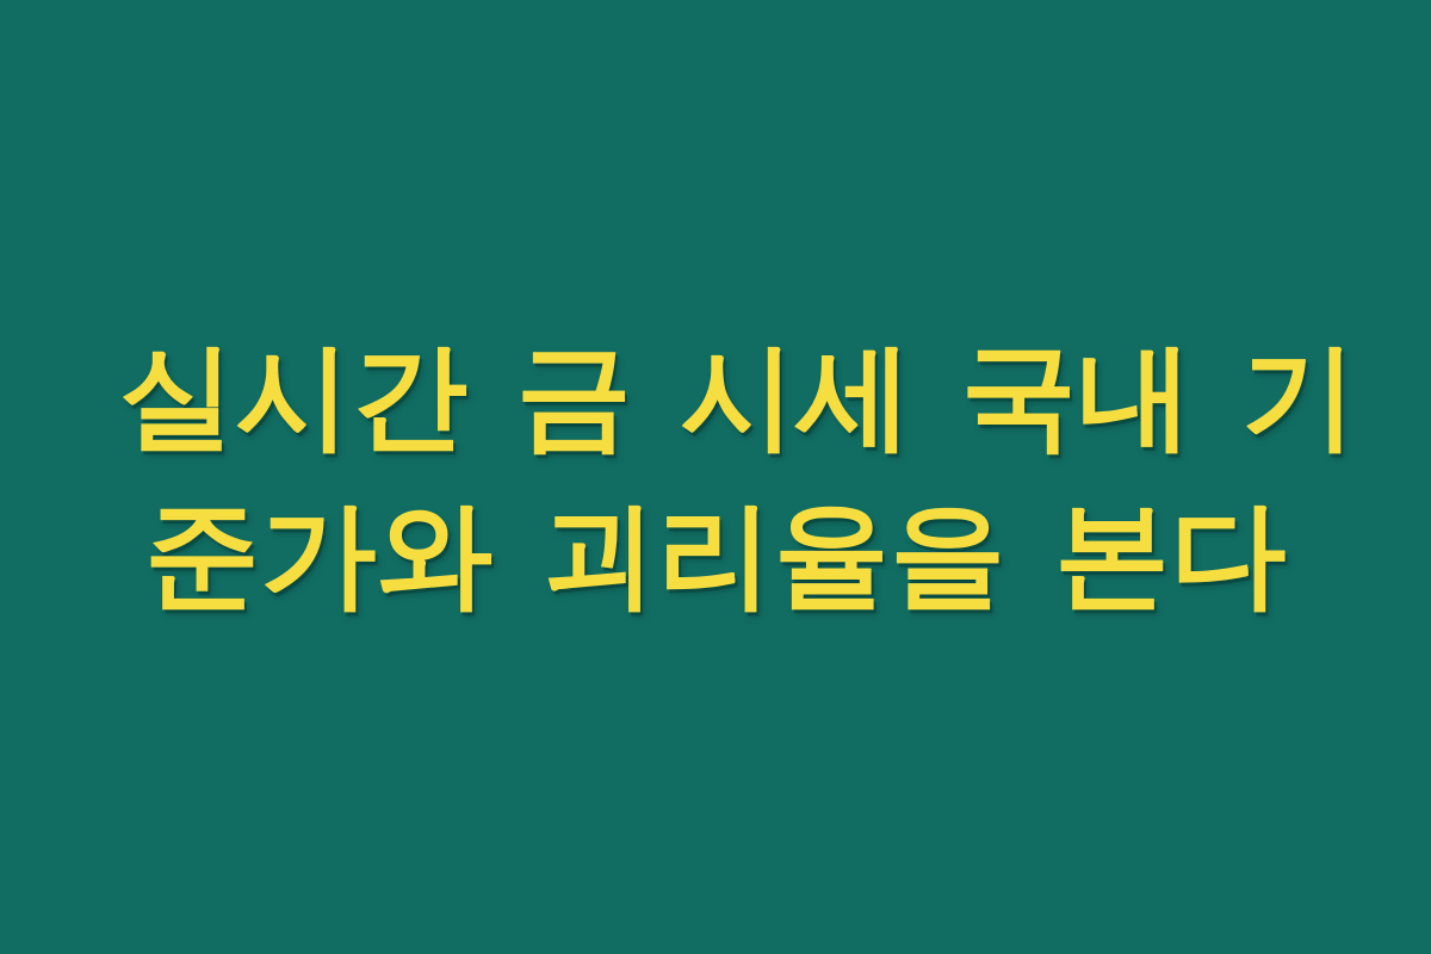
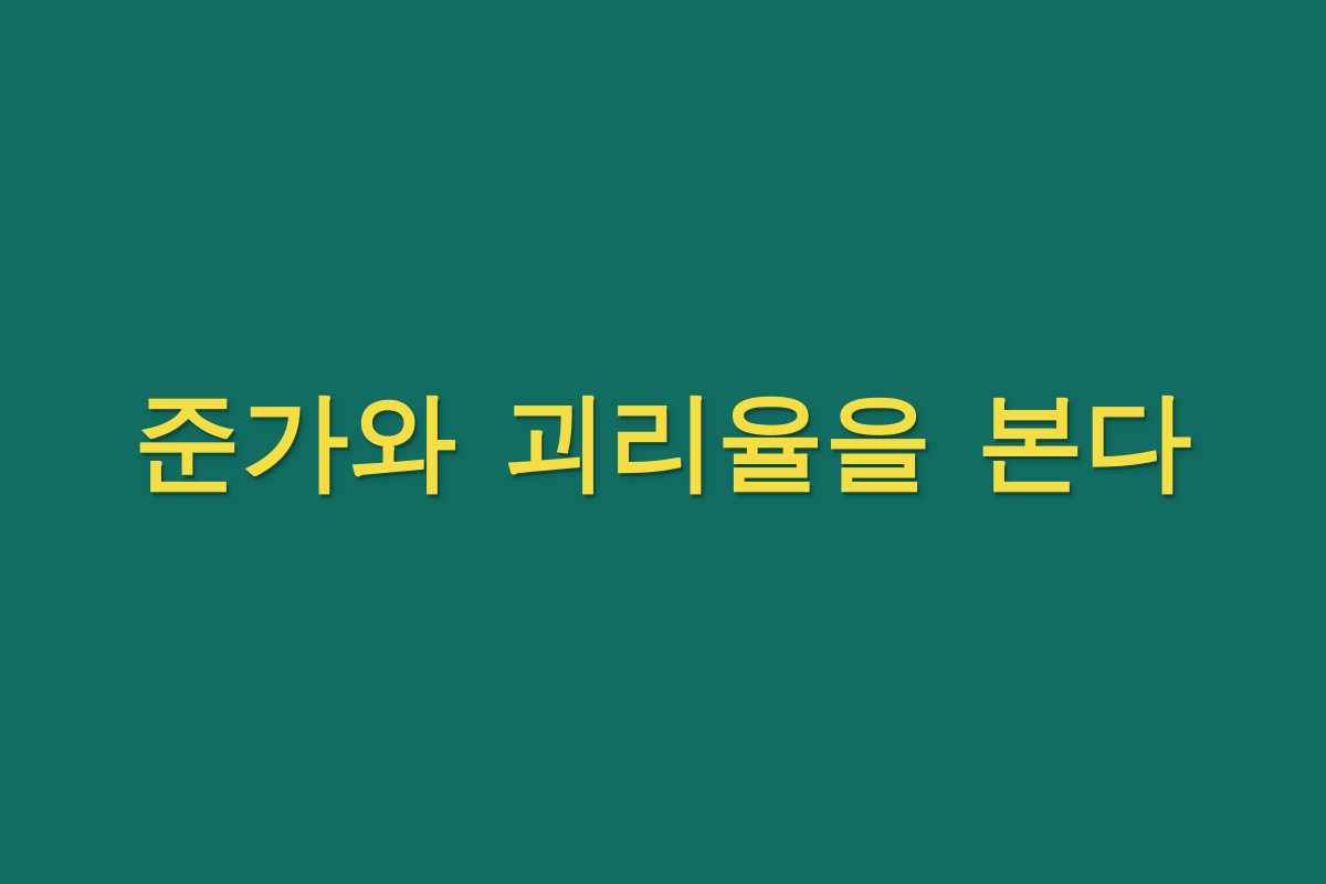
- 실시간 금 시세 국내 기
  준가와 괴리율을 본다
